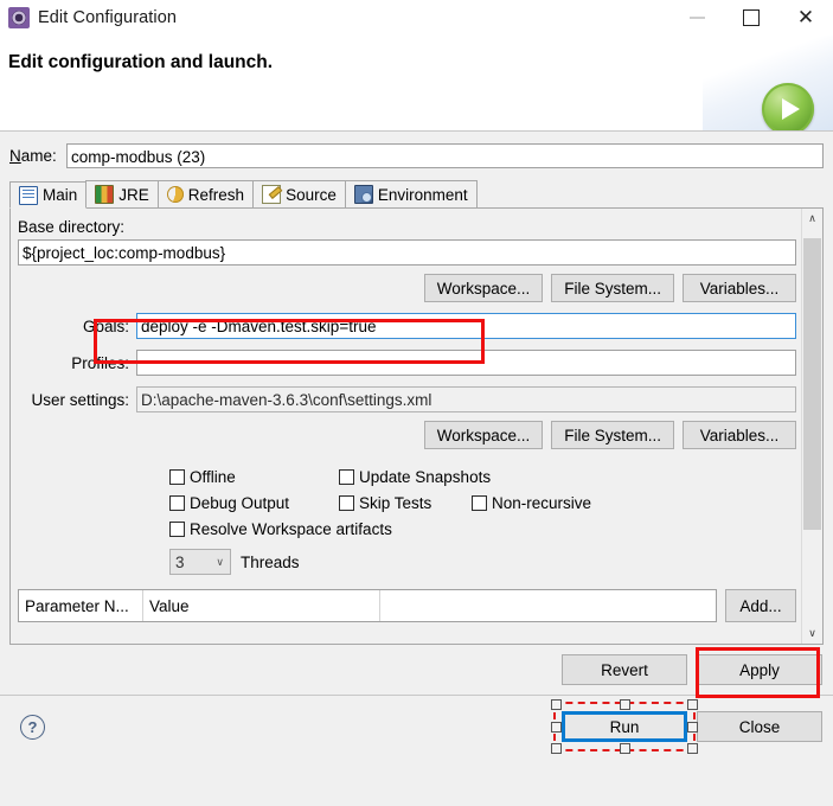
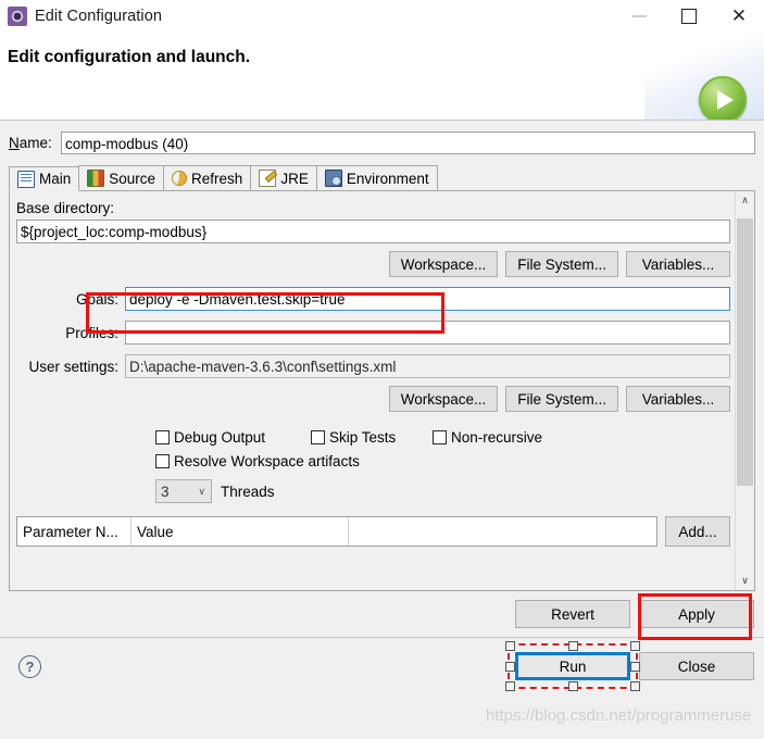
  Edit Configuration
  ✕
  Edit configuration and launch.
  Name:
- comp-modbus (23)
+ comp-modbus (40)
  Main
- JRE
+ Source
  Refresh
- Source
+ JRE
  Environment
  Base directory:
  ${project_loc:comp-modbus}
  Workspace...
  File System...
  Variables...
  Goals:
  deploy -e -Dmaven.test.skip=true
  Profiles:
  User settings:
  D:\apache-maven-3.6.3\conf\settings.xml
  Workspace...
  File System...
  Variables...
- Offline
- Update Snapshots
  Debug Output
  Skip Tests
  Non-recursive
  Resolve Workspace artifacts
  3
  ∨
  Threads
  Parameter N...
  Value
  Add...
  ∧
  ∨
  Revert
  Apply
  ?
  Close
+ https://blog.csdn.net/programmeruse
